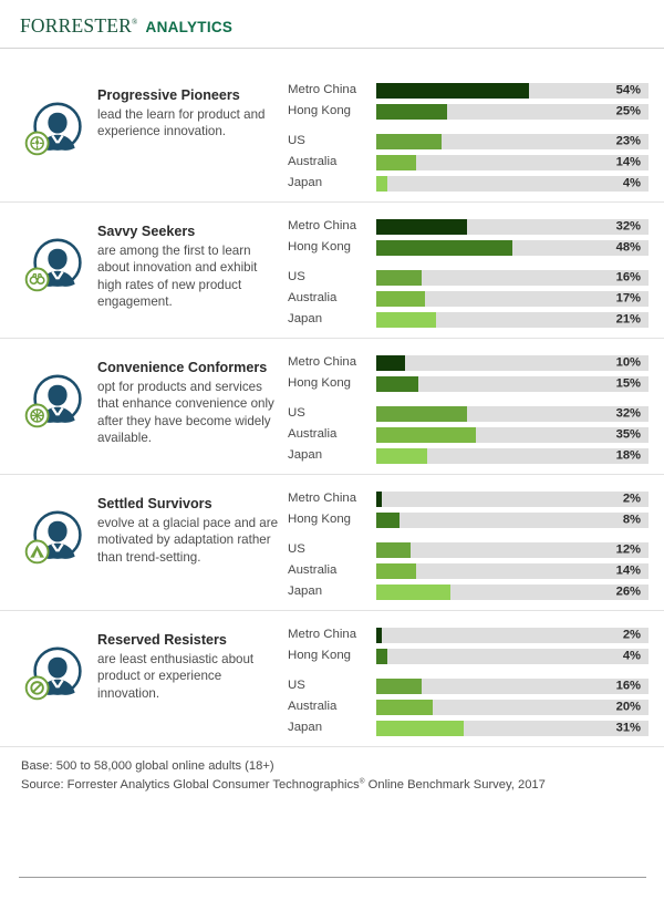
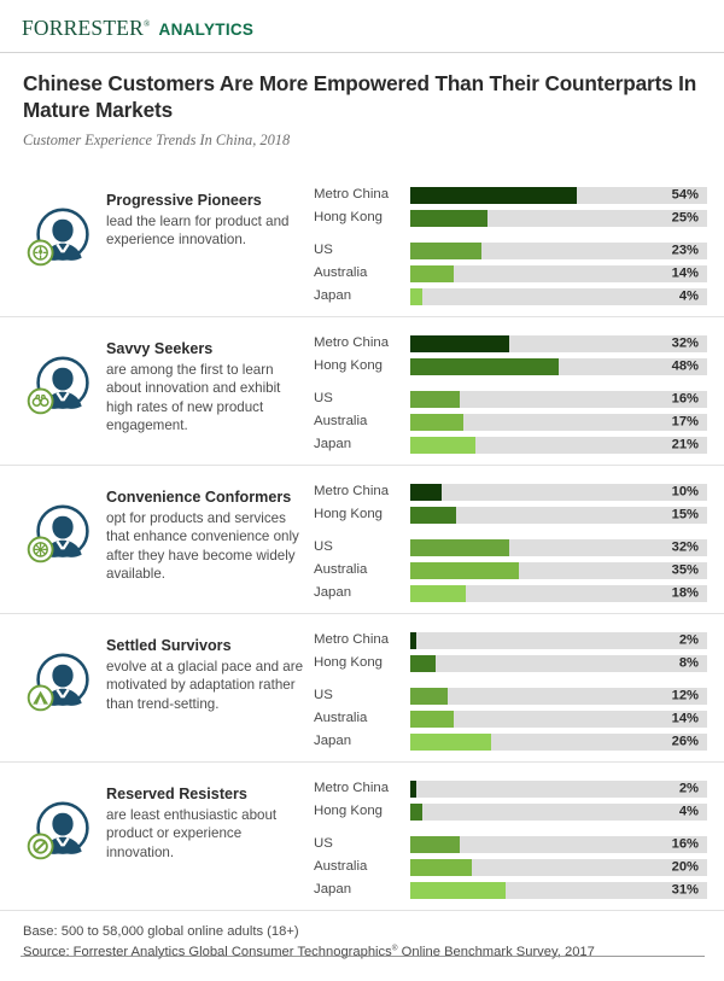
  FORRESTER®
  ANALYTICS
+ Chinese Customers Are More Empowered Than Their Counterparts In Mature Markets
+ Customer Experience Trends In China, 2018
  Progressive Pioneers
  lead the learn for product and experience innovation.
  Metro China
  54%
  Hong Kong
  25%
  US
  23%
  Australia
  14%
  Japan
  4%
  Savvy Seekers
  are among the first to learn about innovation and exhibit high rates of new product engagement.
  Metro China
  32%
  Hong Kong
  48%
  US
  16%
  Australia
  17%
  Japan
  21%
  Convenience Conformers
  opt for products and services that enhance convenience only after they have become widely available.
  Metro China
  10%
  Hong Kong
  15%
  US
  32%
  Australia
  35%
  Japan
  18%
  Settled Survivors
  evolve at a glacial pace and are motivated by adaptation rather than trend-setting.
  Metro China
  2%
  Hong Kong
  8%
  US
  12%
  Australia
  14%
  Japan
  26%
  Reserved Resisters
  are least enthusiastic about product or experience innovation.
  Metro China
  2%
  Hong Kong
  4%
  US
  16%
  Australia
  20%
  Japan
  31%
  Base: 500 to 58,000 global online adults (18+)
  Source: Forrester Analytics Global Consumer Technographics Online Benchmark Survey, 2017
